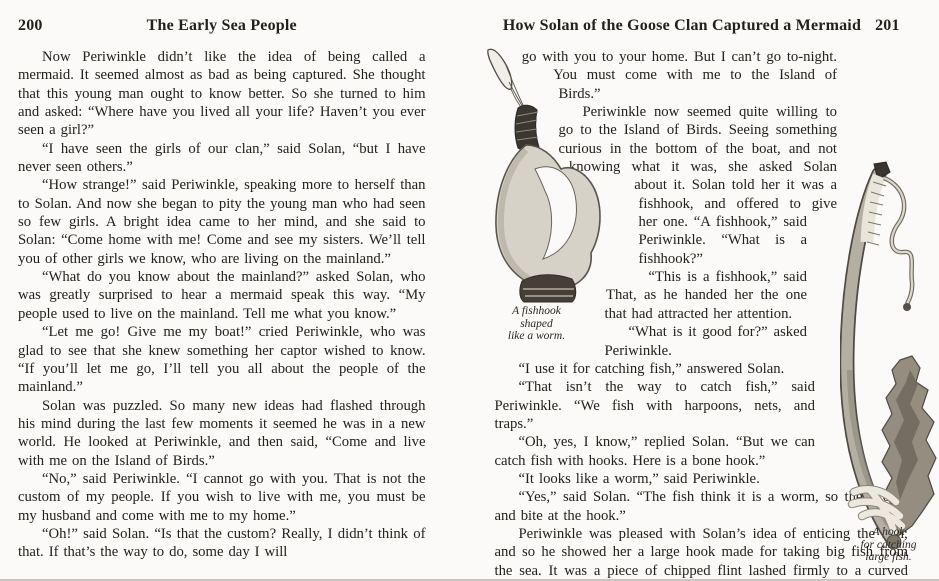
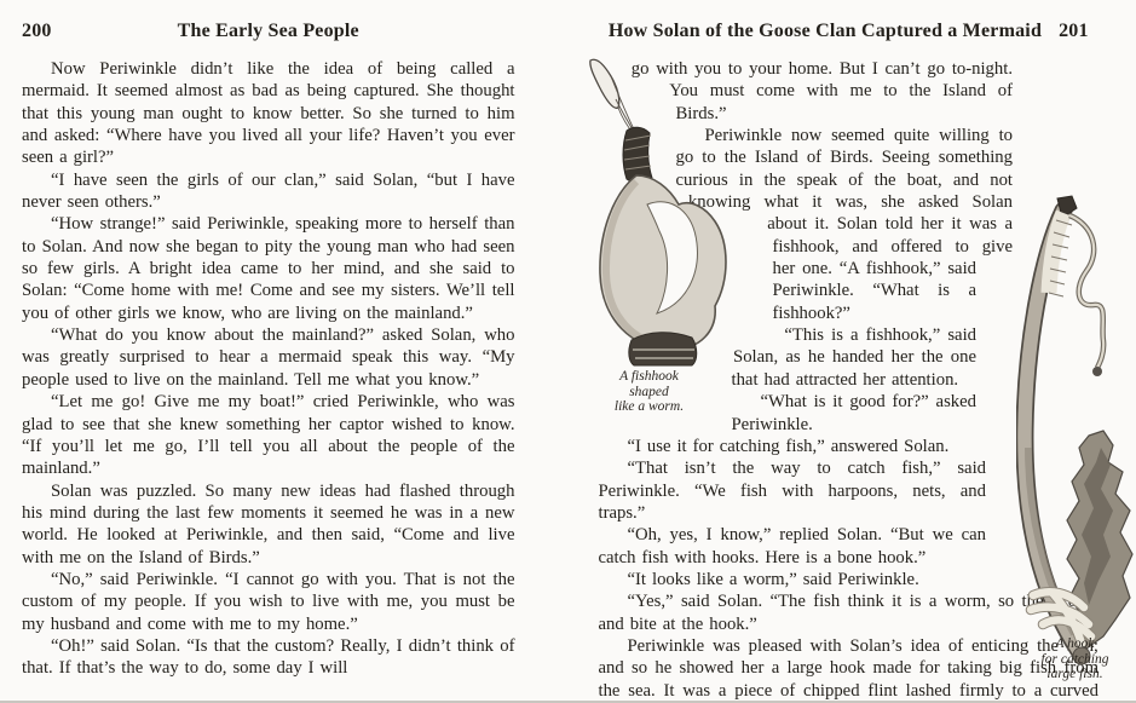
  200
  The Early Sea People
  Now Periwinkle didn’t like the idea of being called a mermaid. It seemed almost as bad as being captured. She thought that this young man ought to know better. So she turned to him and asked: “Where have you lived all your life? Haven’t you ever seen a girl?”
  “I have seen the girls of our clan,” said Solan, “but I have never seen others.”
  “How strange!” said Periwinkle, speaking more to herself than to Solan. And now she began to pity the young man who had seen so few girls. A bright idea came to her mind, and she said to Solan: “Come home with me! Come and see my sisters. We’ll tell you of other girls we know, who are living on the mainland.”
  “What do you know about the mainland?” asked Solan, who was greatly surprised to hear a mermaid speak this way. “My people used to live on the mainland. Tell me what you know.”
  “Let me go! Give me my boat!” cried Periwinkle, who was glad to see that she knew something her captor wished to know. “If you’ll let me go, I’ll tell you all about the people of the mainland.”
  Solan was puzzled. So many new ideas had flashed through his mind during the last few moments it seemed he was in a new world. He looked at Periwinkle, and then said, “Come and live with me on the Island of Birds.”
  “No,” said Periwinkle. “I cannot go with you. That is not the custom of my people. If you wish to live with me, you must be my husband and come with me to my home.”
  “Oh!” said Solan. “Is that the custom? Really, I didn’t think of that. If that’s the way to do, some day I will
  How Solan of the Goose Clan Captured a Mermaid
  201
  go with you to your home. But I can’t go to-night. You must come with me to the Island of Birds.”
- Periwinkle now seemed quite willing to go to the Island of Birds. Seeing something curious in the bottom of the boat, and not knowing what it was, she asked Solan about it. Solan told her it was a fishhook, and offered to give her one. “A fishhook,” said Periwinkle. “What is a fishhook?”
+ Periwinkle now seemed quite willing to go to the Island of Birds. Seeing something curious in the speak of the boat, and not knowing what it was, she asked Solan about it. Solan told her it was a fishhook, and offered to give her one. “A fishhook,” said Periwinkle. “What is a fishhook?”
- “This is a fishhook,” said That, as he handed her the one that had attracted her attention.
+ “This is a fishhook,” said Solan, as he handed her the one that had attracted her attention.
  “What is it good for?” asked Periwinkle.
  “I use it for catching fish,” answered Solan.
  “That isn’t the way to catch fish,” said Periwinkle. “We fish with harpoons, nets, and traps.”
  “Oh, yes, I know,” replied Solan. “But we can catch fish with hooks. Here is a bone hook.”
  “It looks like a worm,” said Periwinkle.
  “Yes,” said Solan. “The fish think it is a worm, so the and bite at the hook.”
  Periwinkle was pleased with Solan’s idea of enticing the; and so he showed her a large hook made for taking big fish from the sea. It was a piece of chipped flint lashed firmly to a curved
  A fishhook
  shaped
  like a worm.
  A hook
  for catching
  large fish.
